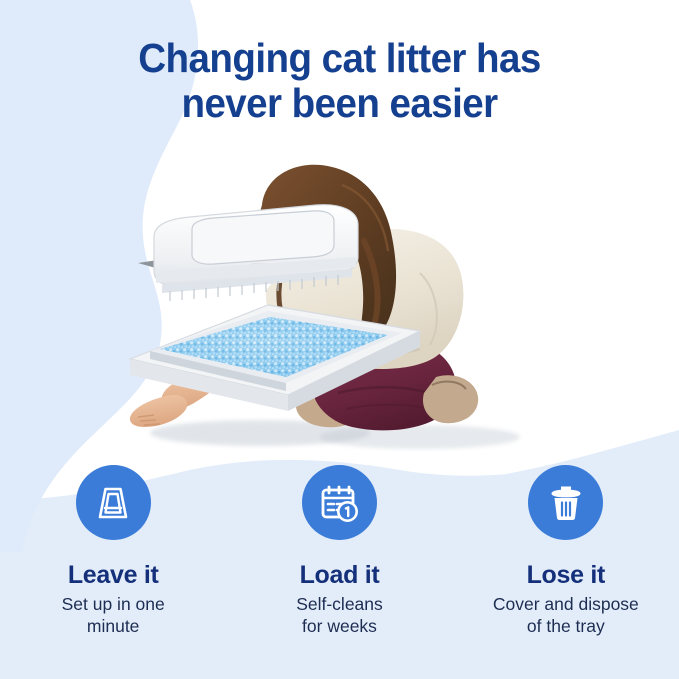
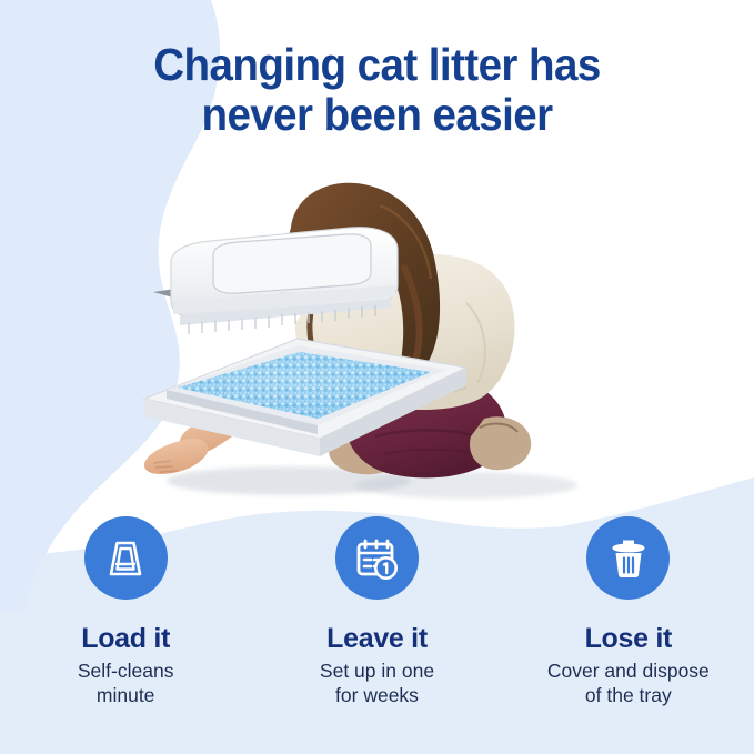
  Changing cat litter has
  never been easier
- Leave it
+ Load it
- Set up in one
+ Self-cleans
  minute
- Load it
+ Leave it
- Self-cleans
+ Set up in one
  for weeks
  Lose it
  Cover and dispose
  of the tray
